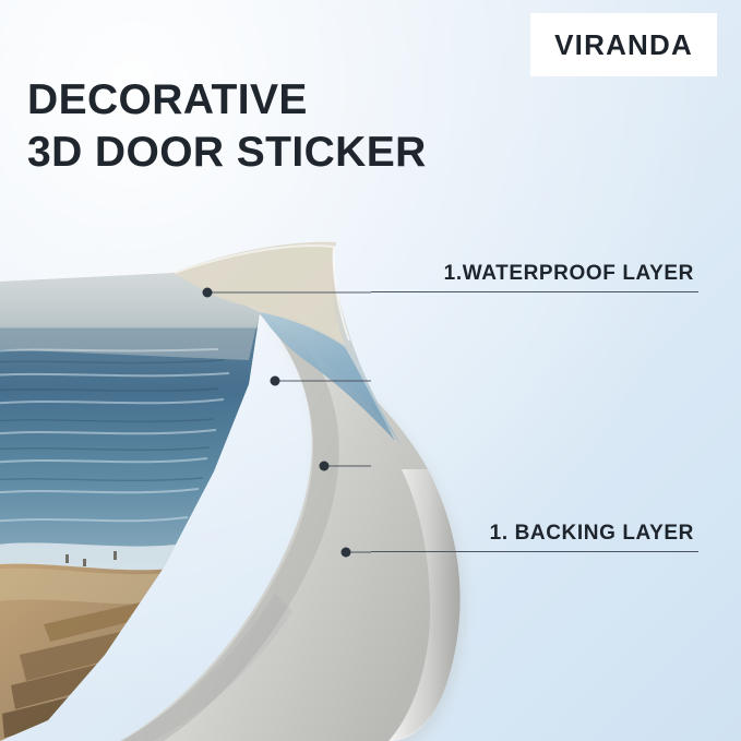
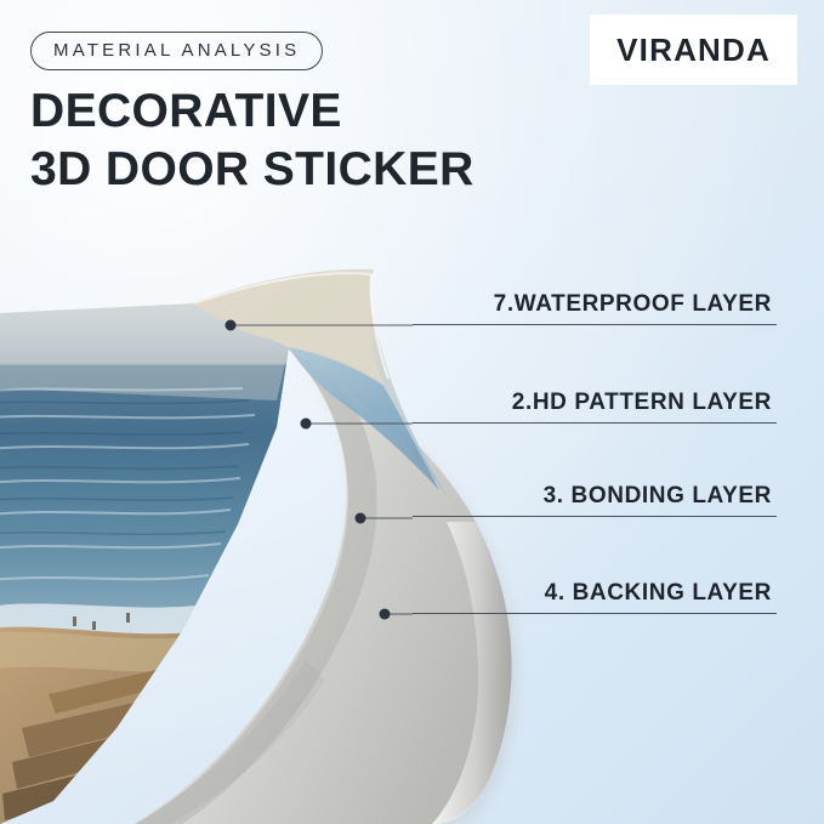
+ MATERIAL ANALYSIS
  DECORATIVE
  3D DOOR STICKER
  VIRANDA
- 1.WATERPROOF LAYER
+ 7.WATERPROOF LAYER
+ 2.HD PATTERN LAYER
+ 3. BONDING LAYER
- 1. BACKING LAYER
+ 4. BACKING LAYER
